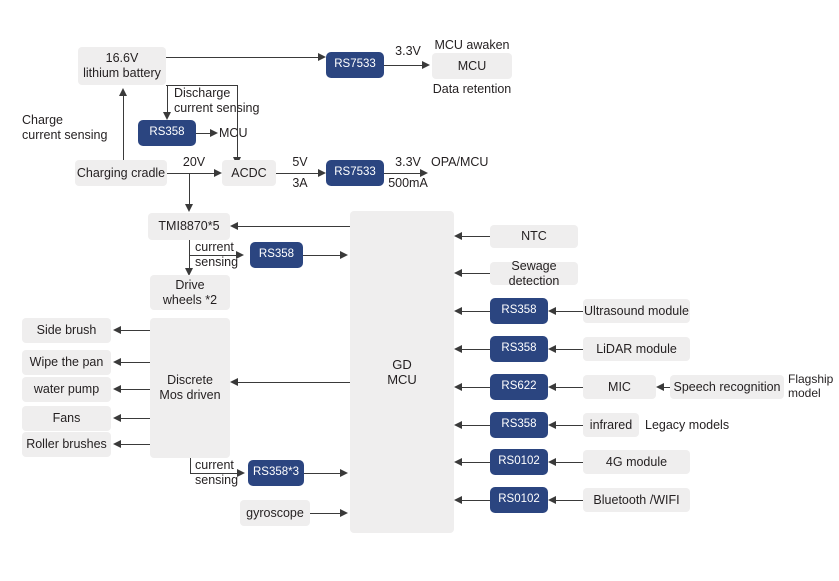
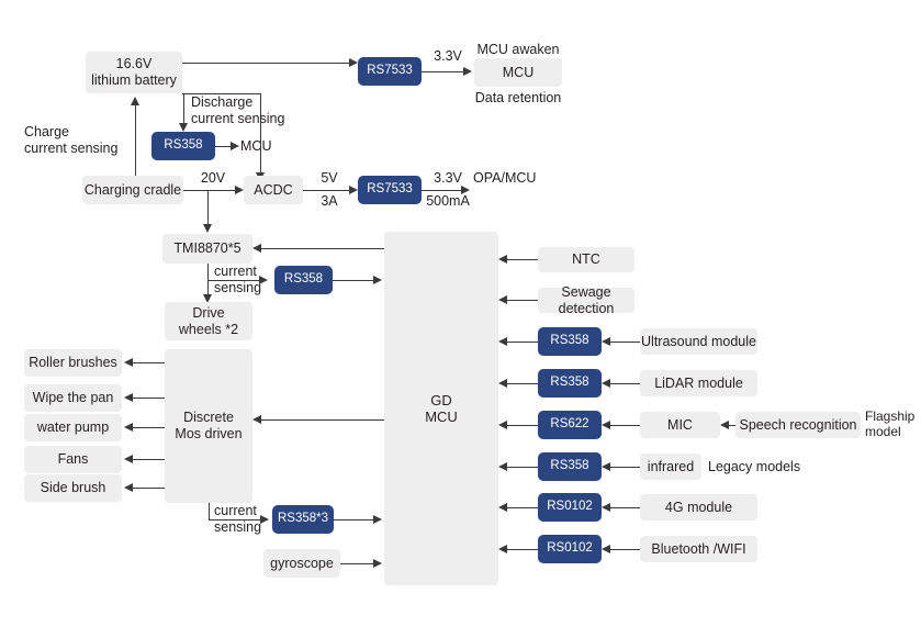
  16.6V
  lithium battery
  RS7533
  3.3V
  MCU awaken
  MCU
  Data retention
  Discharge
  current sensing
  RS358
  MCU
  Charge
  current sensing
  Charging cradle
  20V
  ACDC
  5V
  3A
  RS7533
  3.3V
  500mA
  OPA/MCU
  GD
  MCU
  TMI8870*5
  current
  sensing
  RS358
  Drive
  wheels *2
  Discrete
  Mos driven
- Side brush
+ Roller brushes
  Wipe the pan
  water pump
  Fans
- Roller brushes
+ Side brush
  current
  sensing
  RS358*3
  gyroscope
  NTC
  Sewage detection
  RS358
  Ultrasound module
  RS358
  LiDAR module
  RS622
  MIC
  Speech recognition
  Flagship
  model
  RS358
  infrared
  Legacy models
  RS0102
  4G module
  RS0102
  Bluetooth /WIFI
